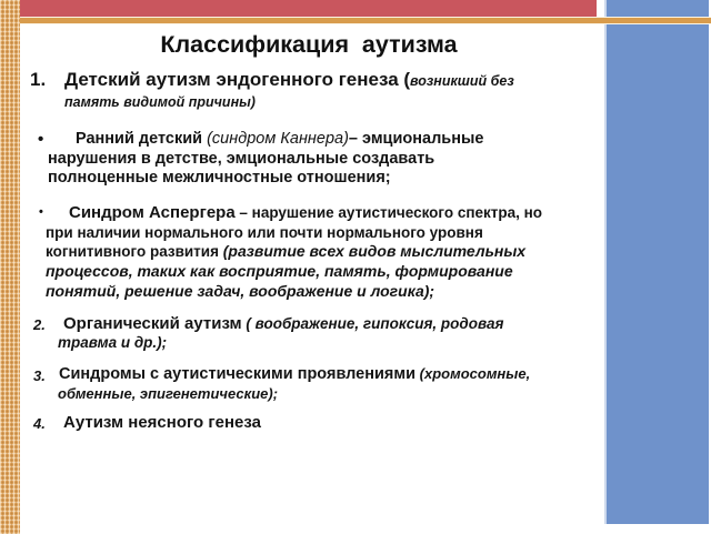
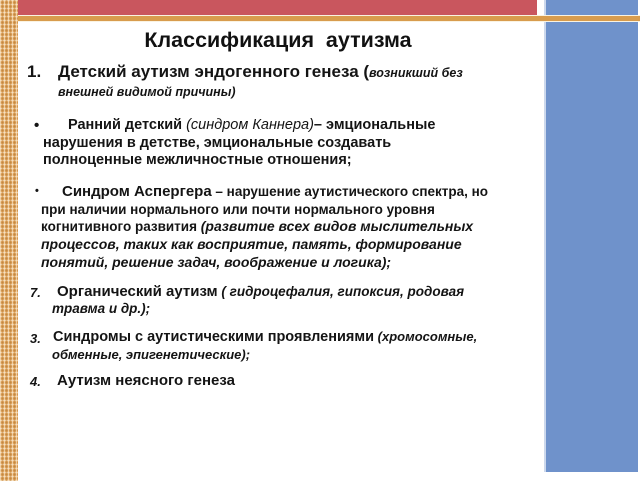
  Классификация аутизма
  1.
- Детский аутизм эндогенного генеза (возникший без память видимой причины)
+ Детский аутизм эндогенного генеза (возникший без внешней видимой причины)
  •
  Ранний детский (синдром Каннера)– эмциональные нарушения в детстве, эмциональные создавать полноценные межличностные отношения;
  •
  Синдром Аспергера – нарушение аутистического спектра, но при наличии нормального или почти нормального уровня когнитивного развития (развитие всех видов мыслительных процессов, таких как восприятие, память, формирование понятий, решение задач, воображение и логика);
- 2.
+ 7.
- Органический аутизм ( воображение, гипоксия, родовая травма и др.);
+ Органический аутизм ( гидроцефалия, гипоксия, родовая травма и др.);
  3.
  Синдромы с аутистическими проявлениями (хромосомные, обменные, эпигенетические);
  4.
  Аутизм неясного генеза
